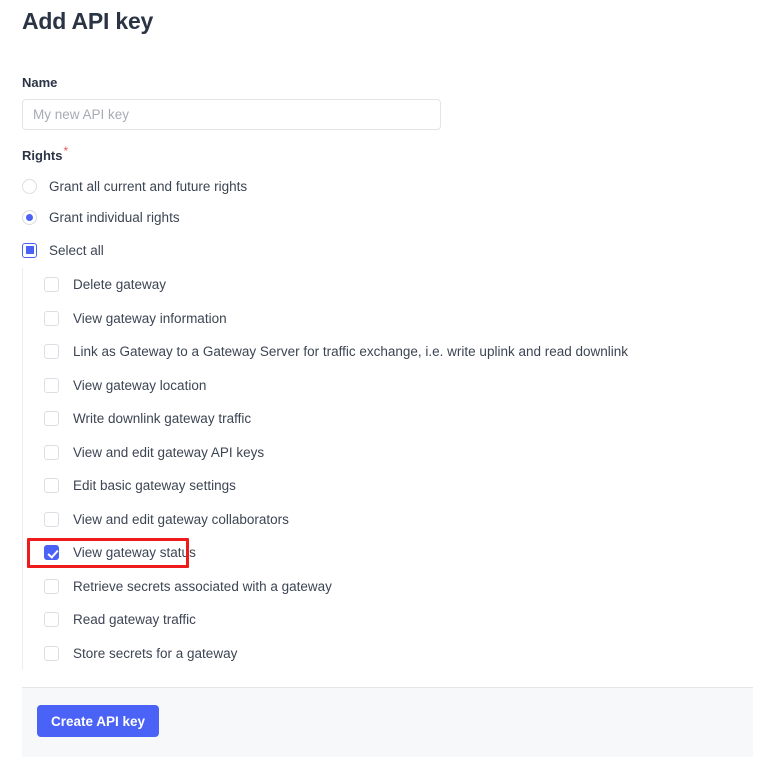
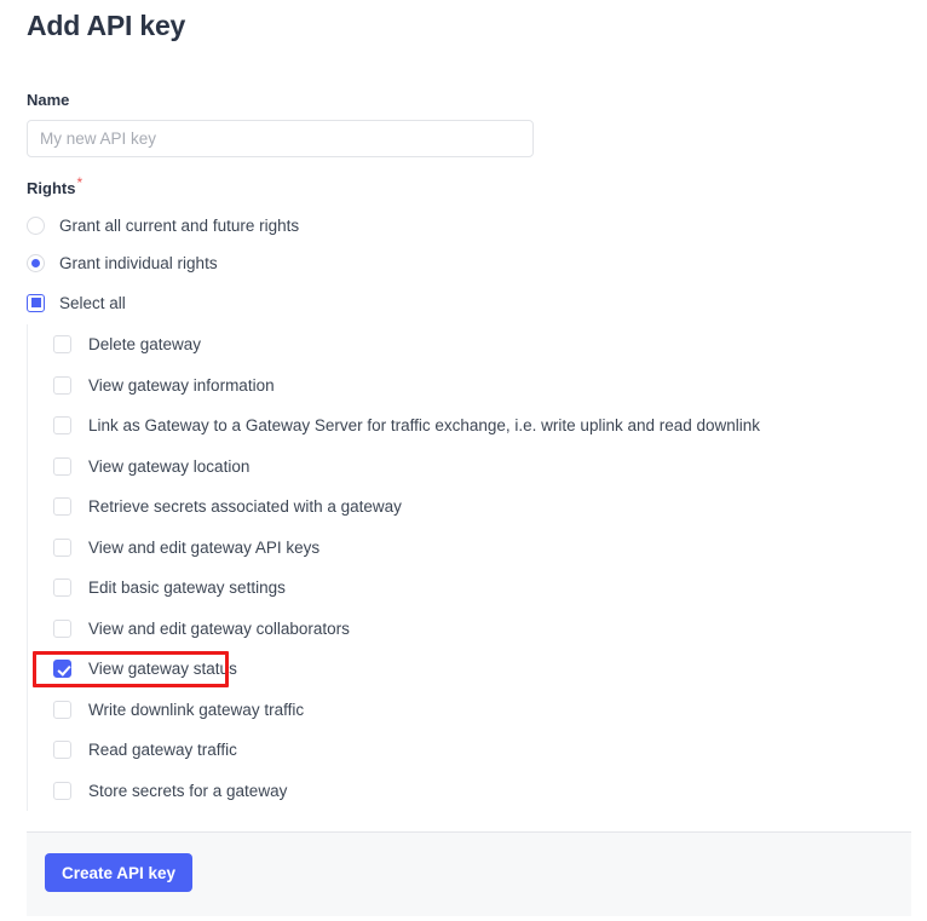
  Add API key
  Name
  My new API key
  Rights*
  Grant all current and future rights
  Grant individual rights
  Select all
  Delete gateway
  View gateway information
  Link as Gateway to a Gateway Server for traffic exchange, i.e. write uplink and read downlink
  View gateway location
- Write downlink gateway traffic
+ Retrieve secrets associated with a gateway
  View and edit gateway API keys
  Edit basic gateway settings
  View and edit gateway collaborators
  View gateway status
- Retrieve secrets associated with a gateway
+ Write downlink gateway traffic
  Read gateway traffic
  Store secrets for a gateway
  Create API key
